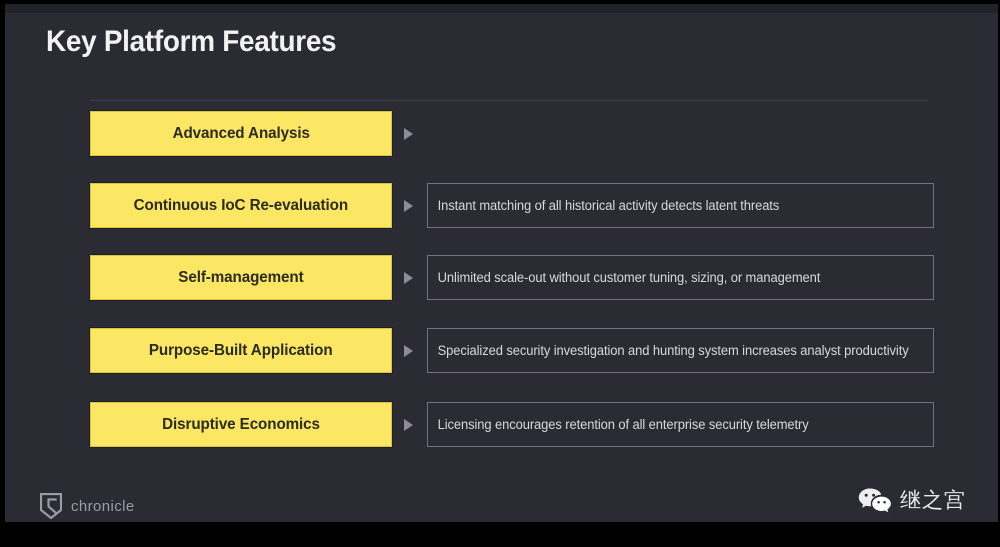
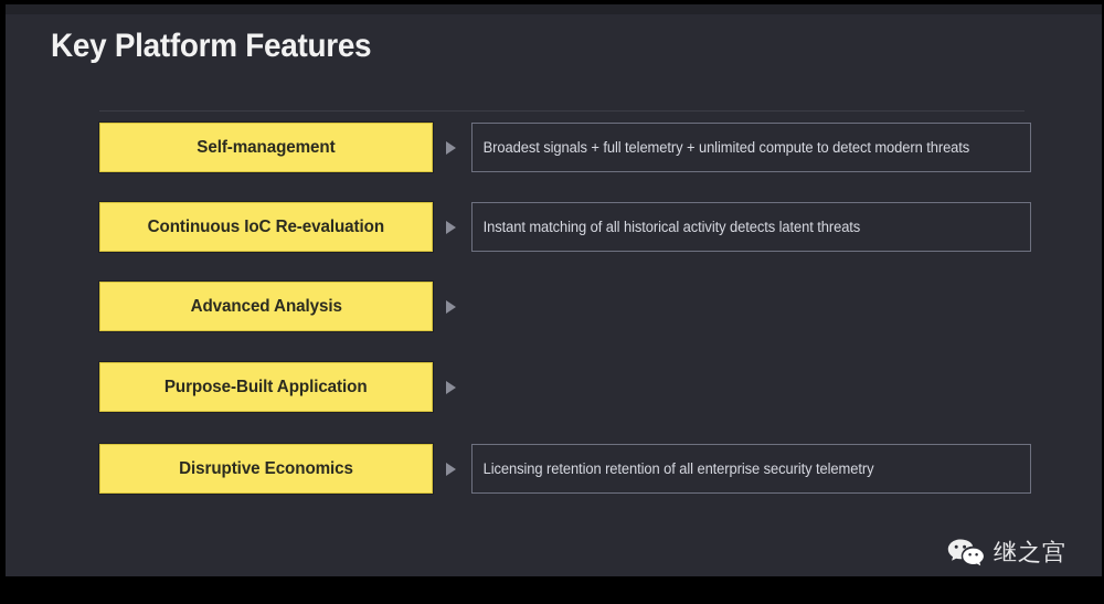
  Key Platform Features
- Advanced Analysis
+ Self-management
+ Broadest signals + full telemetry + unlimited compute to detect modern threats
  Continuous IoC Re-evaluation
  Instant matching of all historical activity detects latent threats
- Self-management
+ Advanced Analysis
- Unlimited scale-out without customer tuning, sizing, or management
  Purpose-Built Application
- Specialized security investigation and hunting system increases analyst productivity
  Disruptive Economics
- Licensing encourages retention of all enterprise security telemetry
+ Licensing retention retention of all enterprise security telemetry
- chronicle
  继之宫
